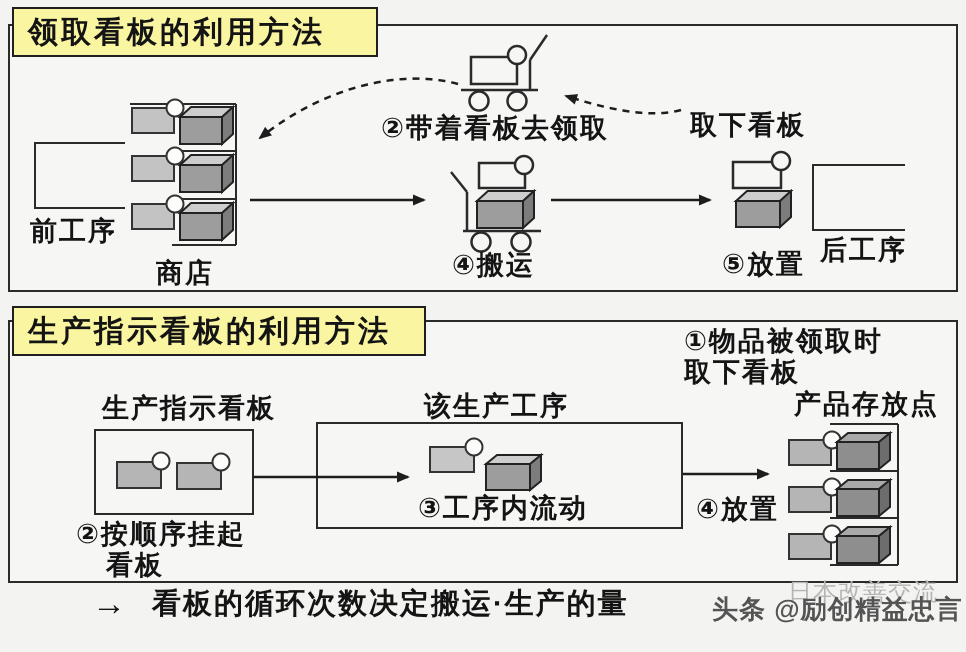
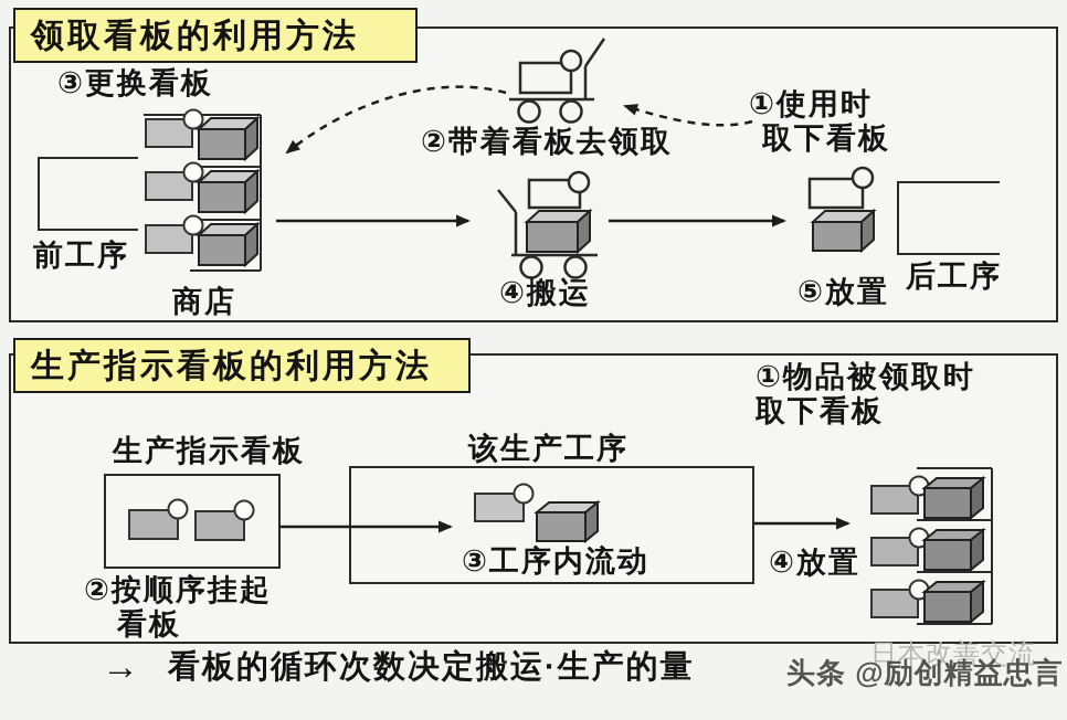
  领取看板的利用方法
  生产指示看板的利用方法
+ ③更换看板
  ②带着看板去领取
+ ①使用时
  取下看板
  ④搬运
  ⑤放置
  前工序
  商店
  后工序
  ①物品被领取时
  取下看板
  生产指示看板
  该生产工序
- 产品存放点
  ②按顺序挂起
  看板
  ③工序内流动
  ④放置
  →
  看板的循环次数决定搬运·生产的量
  日本改善交流
  头条 @励创精益忠言
